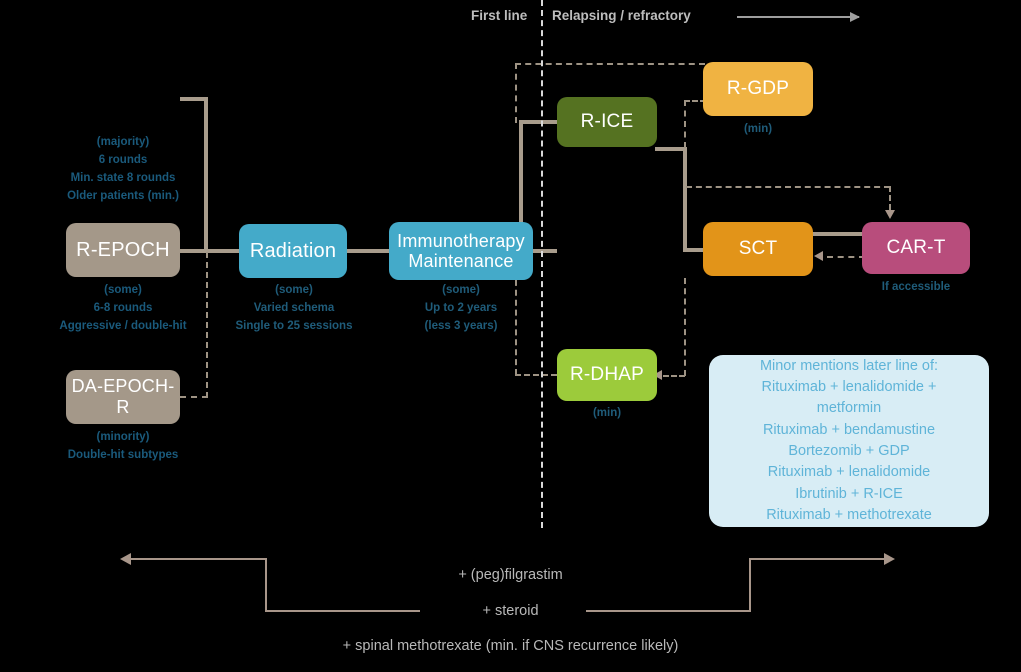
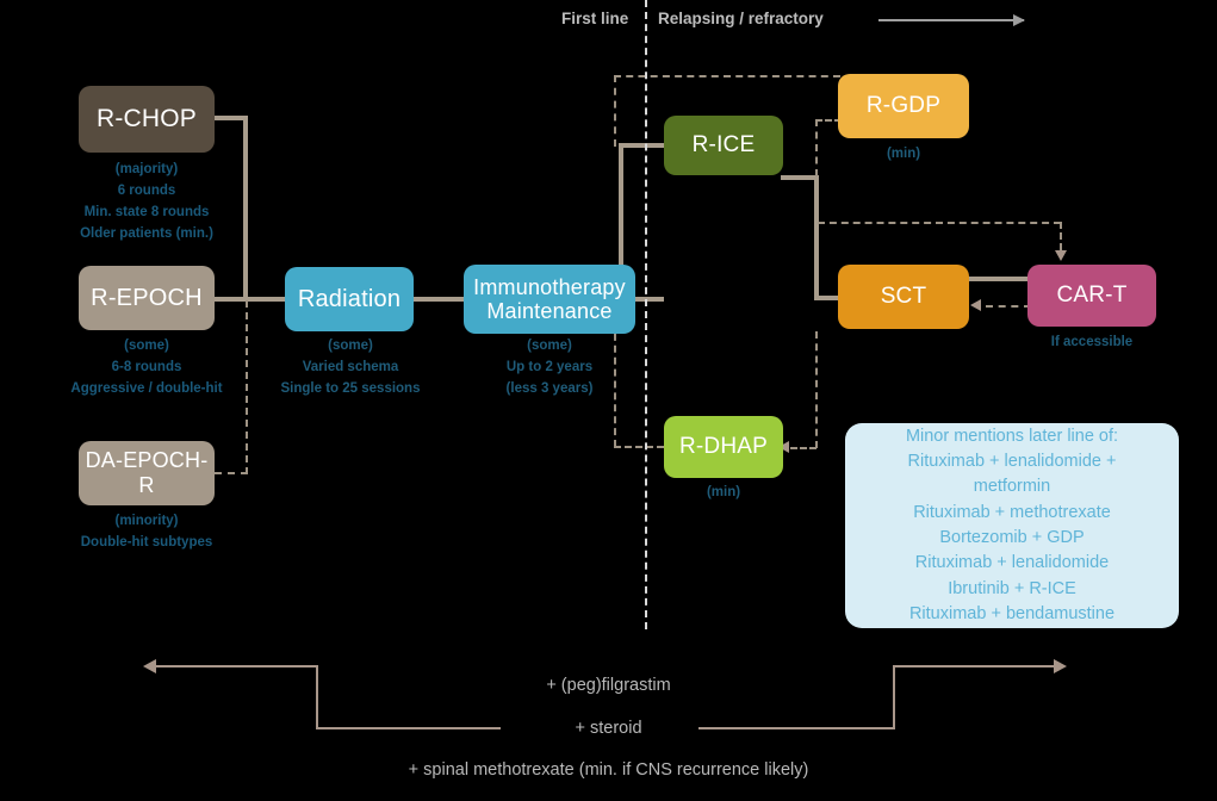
  First line
  Relapsing / refractory
+ R-CHOP
  (majority)
  6 rounds
  Min. state 8 rounds
  Older patients (min.)
  R-EPOCH
  (some)
  6-8 rounds
  Aggressive / double-hit
  DA-EPOCH-R
  (minority)
  Double-hit subtypes
  Radiation
  (some)
  Varied schema
  Single to 25 sessions
  Immunotherapy
  Maintenance
  (some)
  Up to 2 years
  (less 3 years)
  R-ICE
  R-GDP
  (min)
  R-DHAP
  (min)
  SCT
  CAR-T
  If accessible
  Minor mentions later line of:
  Rituximab + lenalidomide + metformin
- Rituximab + bendamustine
+ Rituximab + methotrexate
  Bortezomib + GDP
  Rituximab + lenalidomide
  Ibrutinib + R-ICE
- Rituximab + methotrexate
+ Rituximab + bendamustine
  + (peg)filgrastim
  + steroid
  + spinal methotrexate (min. if CNS recurrence likely)
